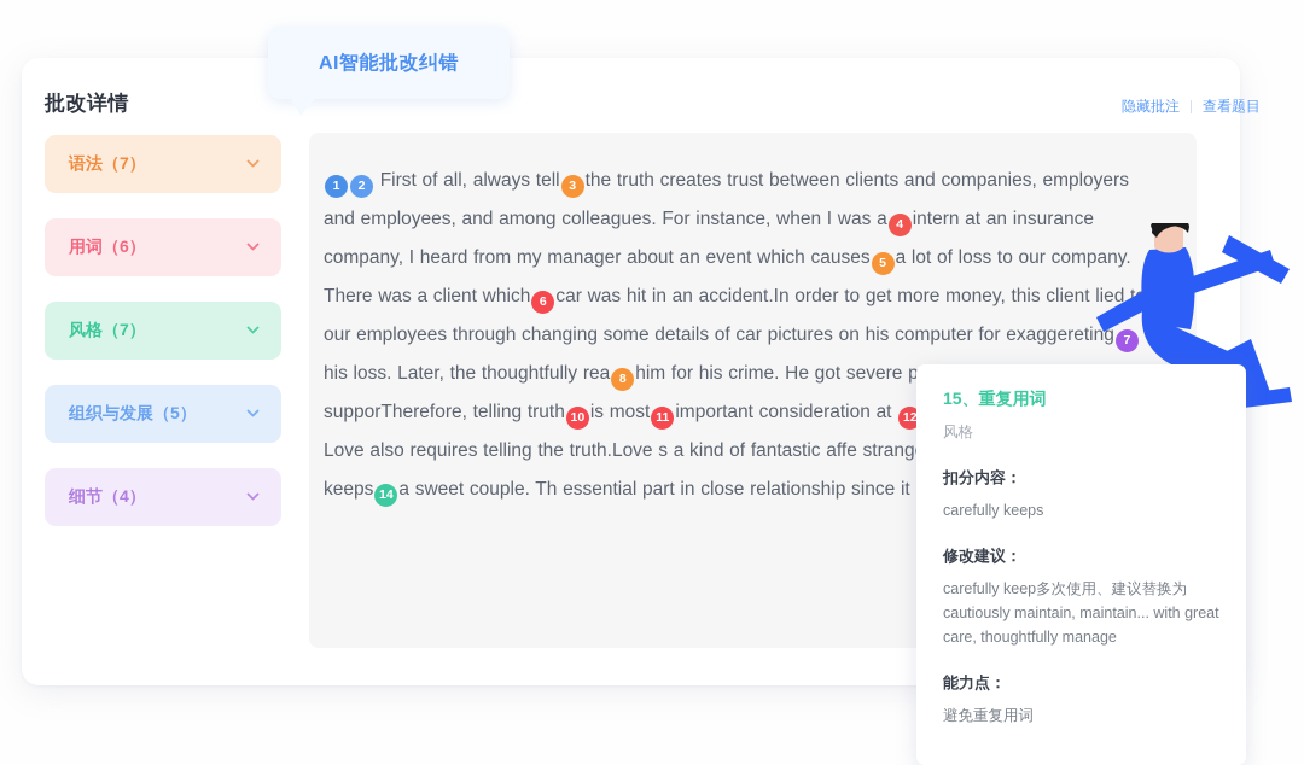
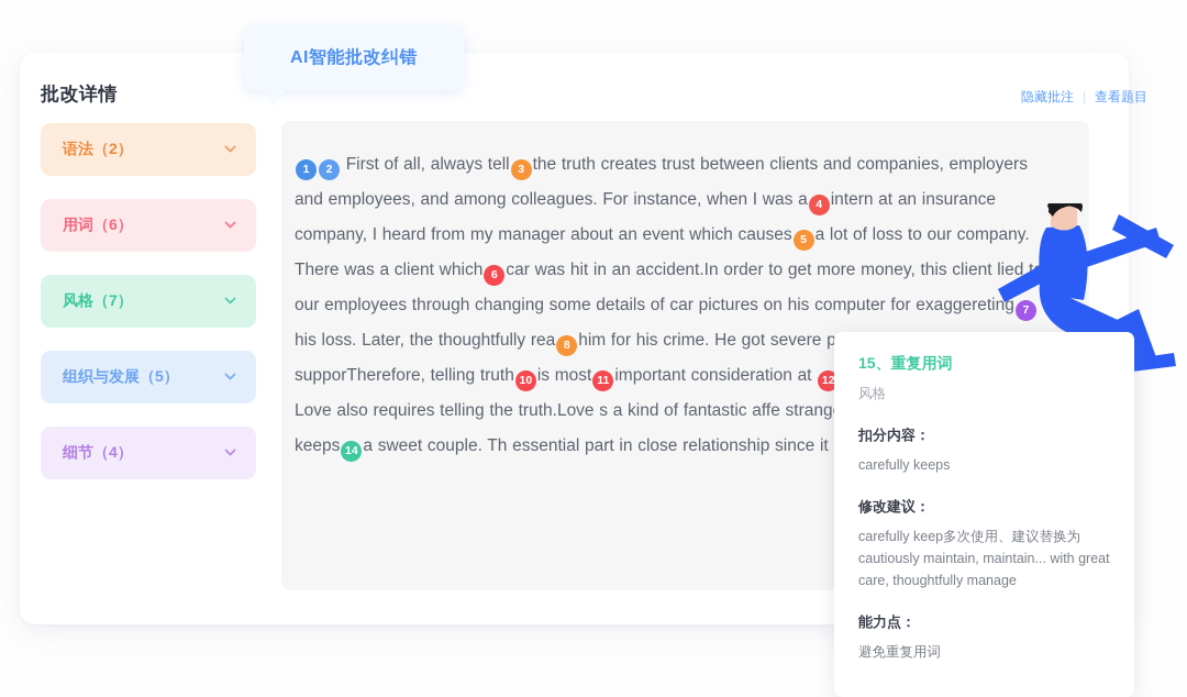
  批改详情
  隐藏批注
  查看题目
- 语法（7）
+ 语法（2）
  用词（6）
  风格（7）
  组织与发展（5）
  细节（4）
  1 2 First of all, always tell 3 the truth creates trust between clients and companies, employers and employees, and among colleagues. For instance, when I was a 4 intern at an insurance company, I heard from my manager about an event which causes 5 a lot of loss to our company. There was a client which 6 car was hit in an accident.In order to get more money, this client lied t our employees through changing some details of car pictures on his computer for exaggereting 7his loss. Later, the thoughtfully rea 8 him for his crime. He got severe p supporTherefore, telling truth 10 is most 11 important consideration at 12
  Love also requires telling the truth.Love s a kind of fantastic affe strang keeps 14 a sweet couple. Th essential part in close relationship since it
  AI智能批改纠错
  15、重复用词
  风格
  扣分内容：
  carefully keeps
  修改建议：
  carefully keep多次使用、建议替换为 cautiously maintain, maintain... with great care, thoughtfully manage
  能力点：
  避免重复用词
